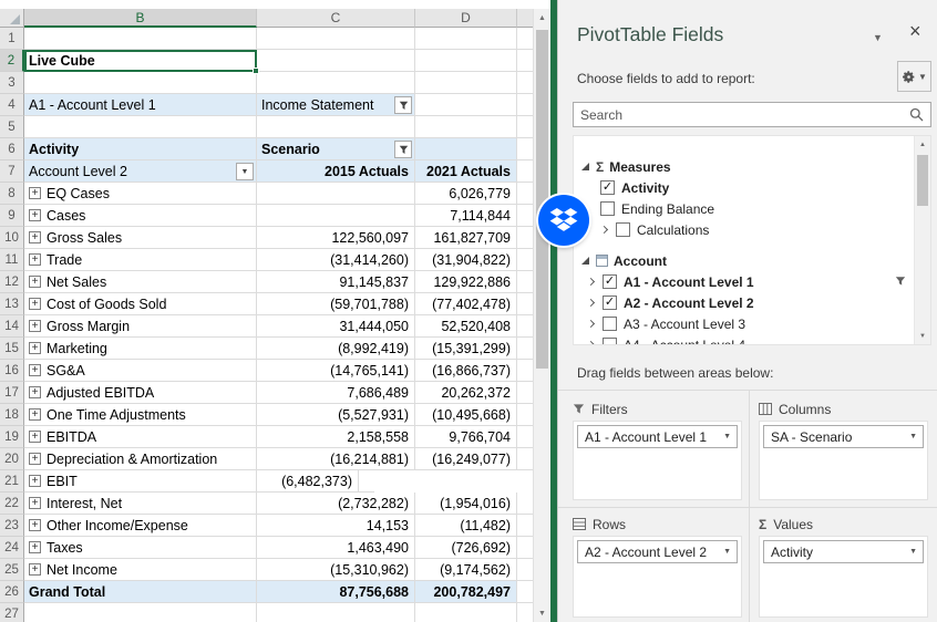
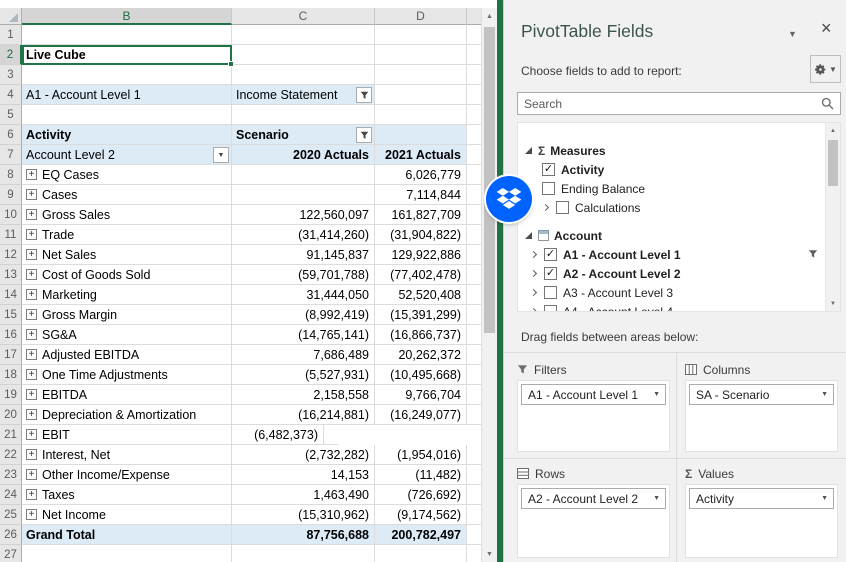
  B
  C
  D
  1
  2
  3
  4
  5
  6
  7
  8
  9
  10
  11
  12
  13
  14
  15
  16
  17
  18
  19
  20
  21
  22
  23
  24
  25
  26
  27
  Live Cube
  A1 - Account Level 1
  Income Statement
  Activity
  Scenario
  Account Level 2
- 2015 Actuals
+ 2020 Actuals
  2021 Actuals
  +
  EQ Cases
  6,026,779
  +
  Cases
  7,114,844
  +
  Gross Sales
  122,560,097
  161,827,709
  +
  Trade
  (31,414,260)
  (31,904,822)
  +
  Net Sales
  91,145,837
  129,922,886
  +
  Cost of Goods Sold
  (59,701,788)
  (77,402,478)
  +
- Gross Margin
+ Marketing
  31,444,050
  52,520,408
  +
- Marketing
+ Gross Margin
  (8,992,419)
  (15,391,299)
  +
  SG&A
  (14,765,141)
  (16,866,737)
  +
  Adjusted EBITDA
  7,686,489
  20,262,372
  +
  One Time Adjustments
  (5,527,931)
  (10,495,668)
  +
  EBITDA
  2,158,558
  9,766,704
  +
  Depreciation & Amortization
  (16,214,881)
  (16,249,077)
  +
  EBIT
  (6,482,373)
  +
  Interest, Net
  (2,732,282)
  (1,954,016)
  +
  Other Income/Expense
  14,153
  (11,482)
  +
  Taxes
  1,463,490
  (726,692)
  +
  Net Income
  (15,310,962)
  (9,174,562)
  Grand Total
  87,756,688
  200,782,497
  PivotTable Fields
  ▼
  ×
  Choose fields to add to report:
  ▼
  Search
  Σ
  Measures
  ✓
  Activity
  Ending Balance
  Calculations
  Account
  ✓
  A1 - Account Level 1
  ✓
  A2 - Account Level 2
  A3 - Account Level 3
  Drag fields between areas below:
  Filters
  A1 - Account Level 1
  Columns
  SA - Scenario
  Rows
  A2 - Account Level 2
  Σ
  Values
  Activity
